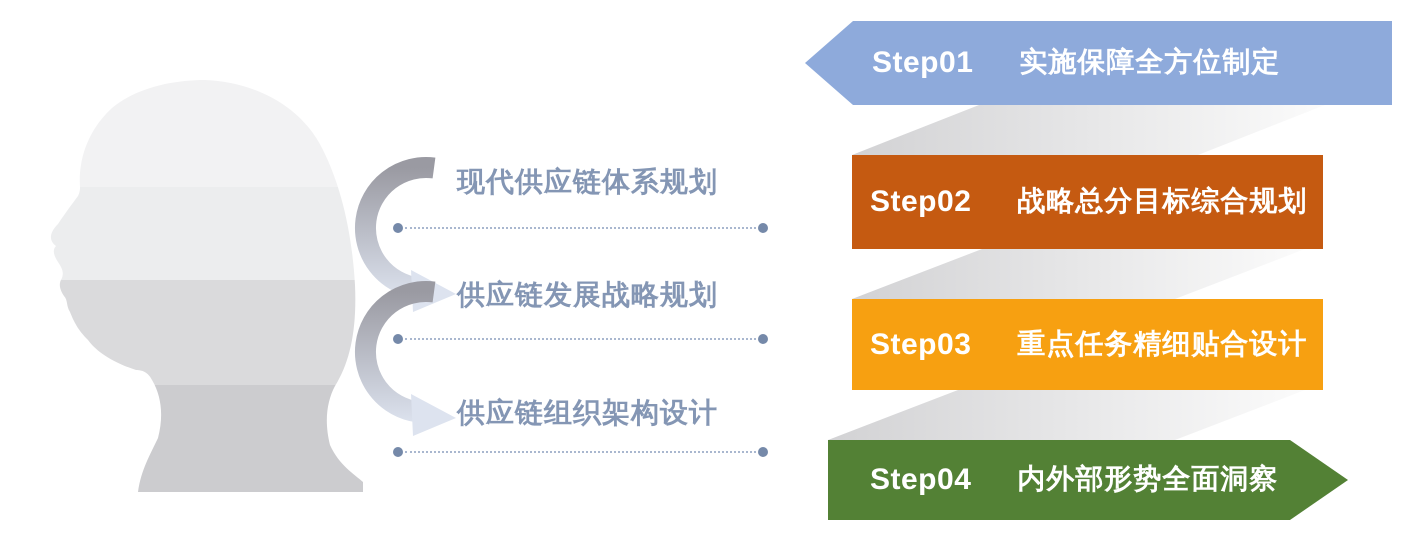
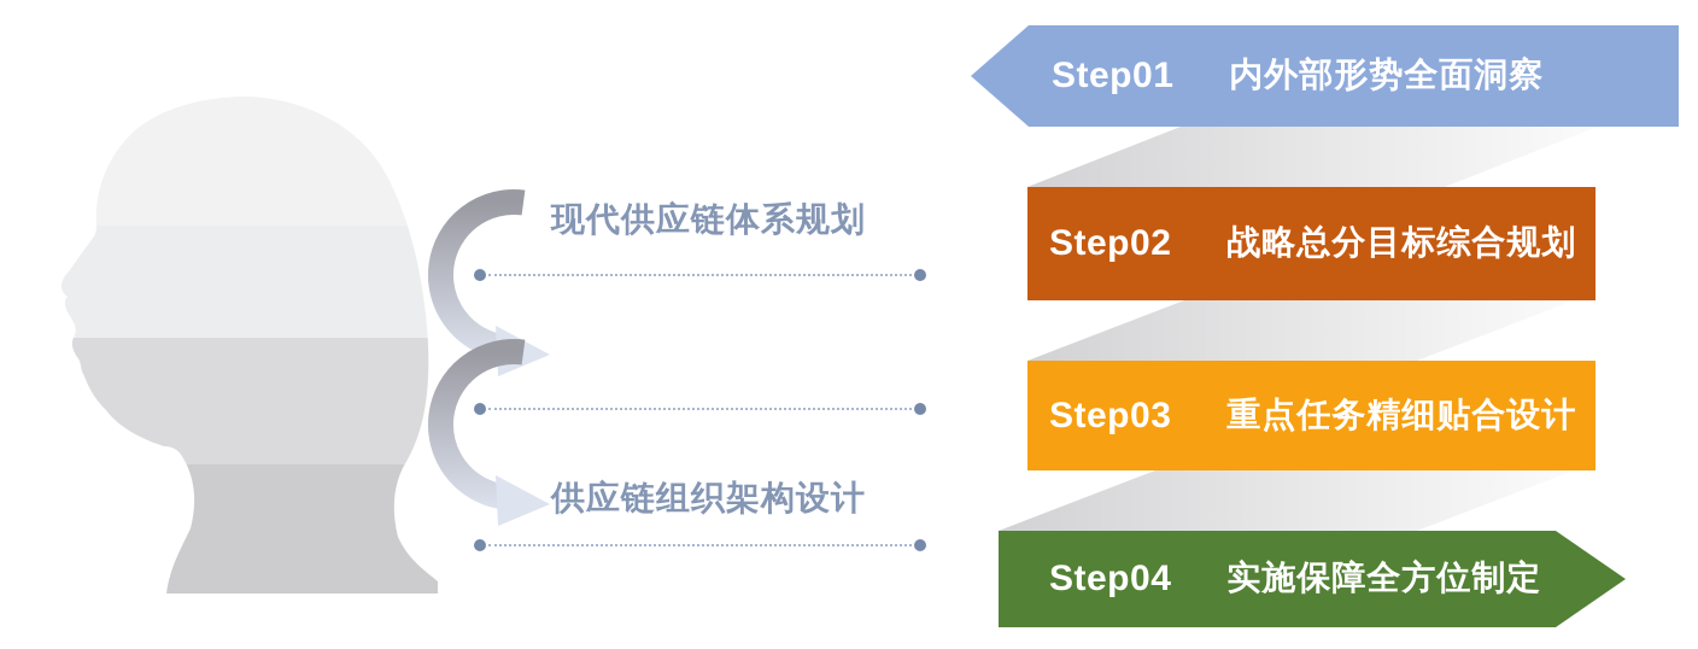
  现代供应链体系规划
- 供应链发展战略规划
  供应链组织架构设计
  Step01
- 实施保障全方位制定
+ 内外部形势全面洞察
  Step02
  战略总分目标综合规划
  Step03
  重点任务精细贴合设计
  Step04
- 内外部形势全面洞察
+ 实施保障全方位制定
